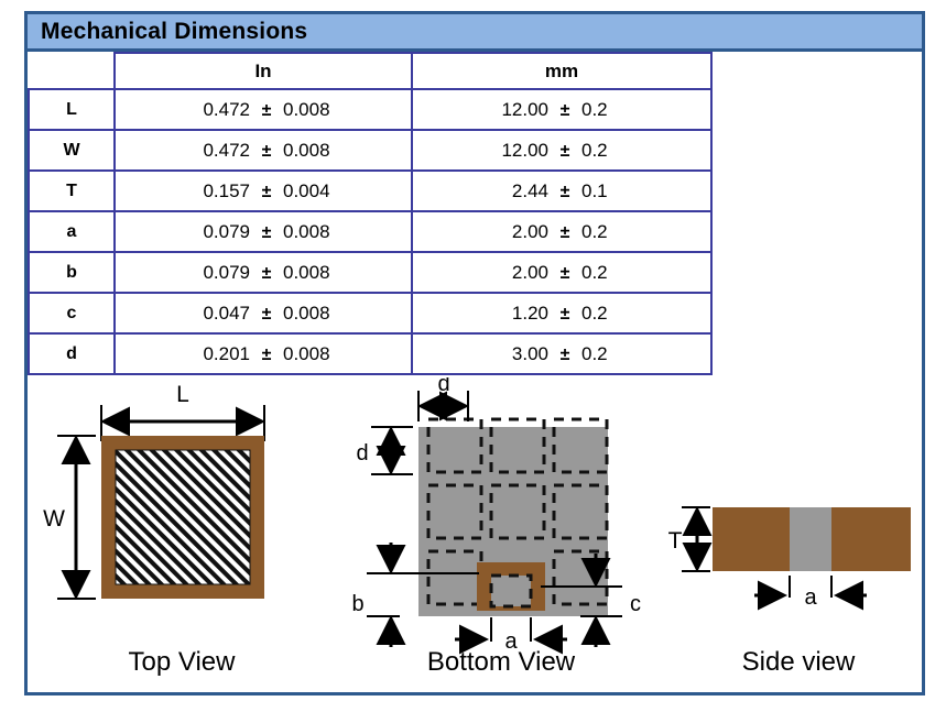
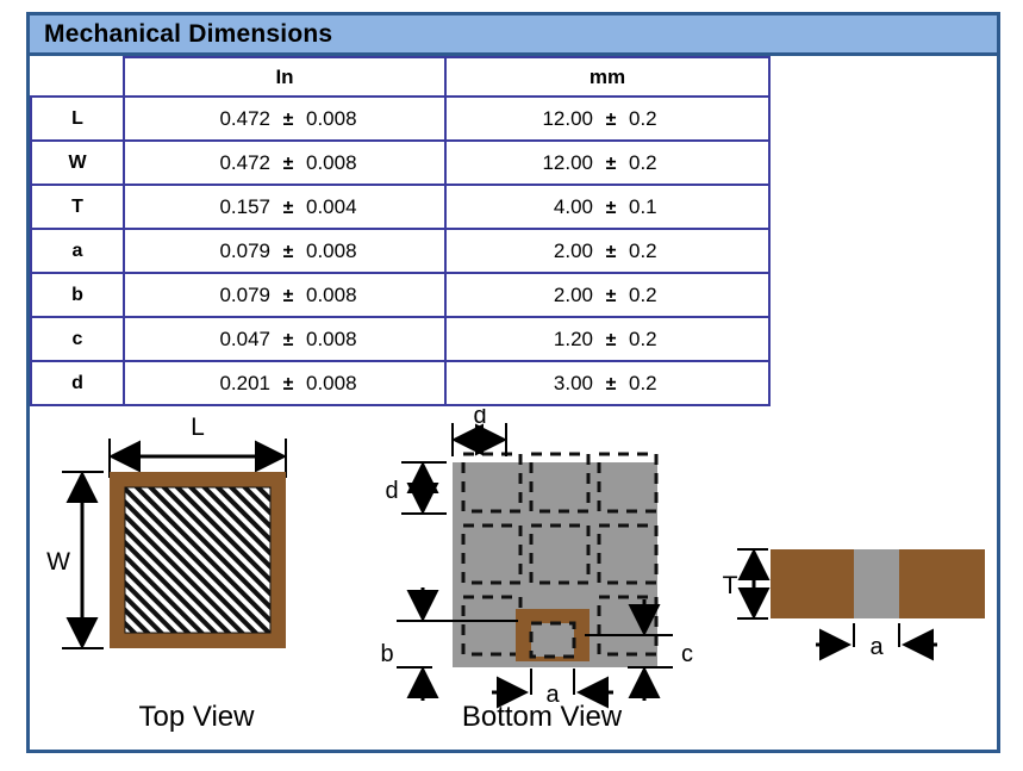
  Mechanical Dimensions
  	In	mm
  L	0.472 ± 0.008	12.00 ± 0.2
  W	0.472 ± 0.008	12.00 ± 0.2
- T	0.157 ± 0.004	2.44 ± 0.1
+ T	0.157 ± 0.004	4.00 ± 0.1
  a	0.079 ± 0.008	2.00 ± 0.2
  b	0.079 ± 0.008	2.00 ± 0.2
  c	0.047 ± 0.008	1.20 ± 0.2
  d	0.201 ± 0.008	3.00 ± 0.2
  L
  W
  Top View
  d
  d
  b
  c
  a
  Bottom View
  T
  a
- Side view
